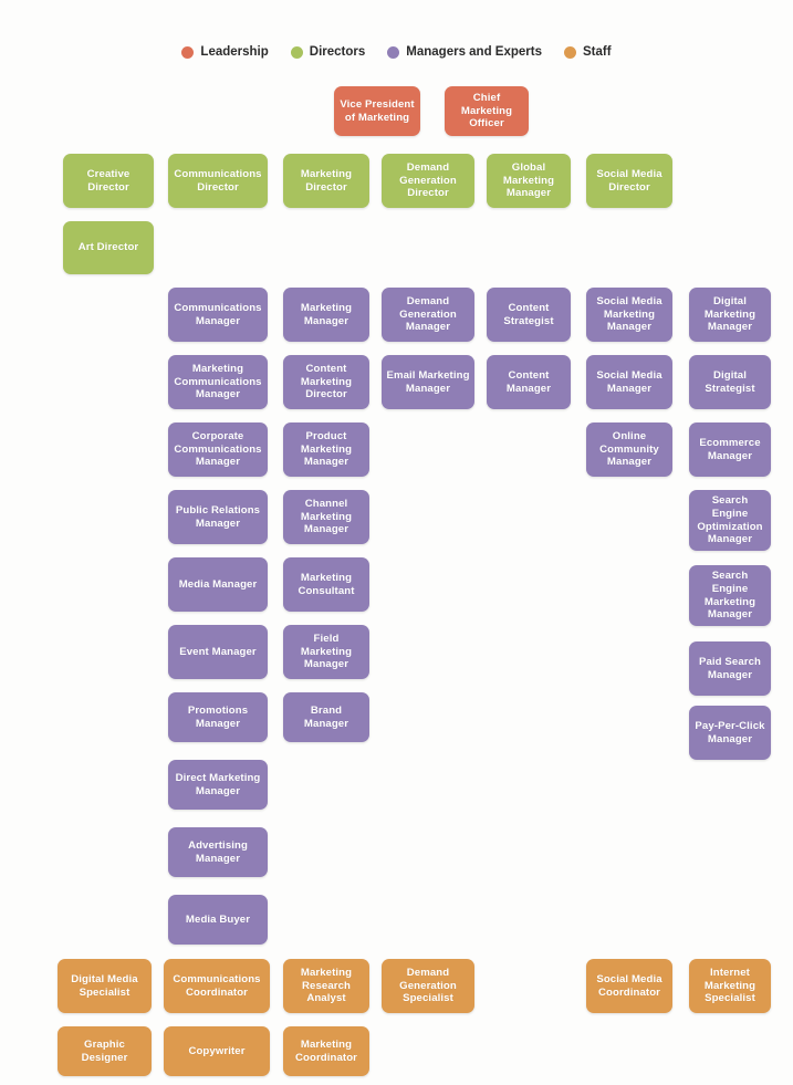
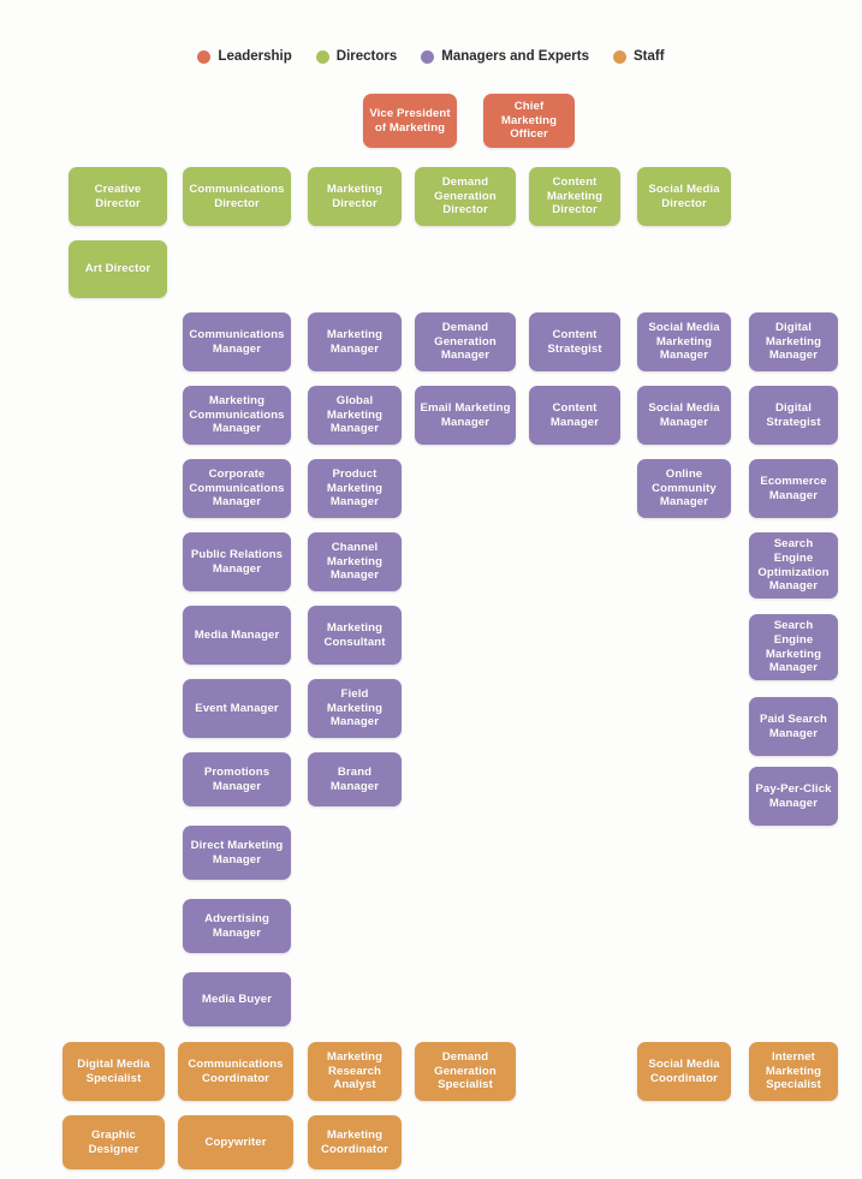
  Leadership
  Directors
  Managers and Experts
  Staff
  Vice President of Marketing
  Chief Marketing Officer
  Creative Director
  Communications Director
  Marketing Director
  Demand Generation Director
- Global Marketing Manager
+ Content Marketing Director
  Social Media Director
  Art Director
  Communications Manager
  Marketing Manager
  Demand Generation Manager
  Content Strategist
  Social Media Marketing Manager
  Digital Marketing Manager
  Marketing Communications Manager
- Content Marketing Director
+ Global Marketing Manager
  Email Marketing Manager
  Content Manager
  Social Media Manager
  Digital Strategist
  Corporate Communications Manager
  Product Marketing Manager
  Online Community Manager
  Ecommerce Manager
  Public Relations Manager
  Channel Marketing Manager
  Search Engine Optimization Manager
  Media Manager
  Marketing Consultant
  Search Engine Marketing Manager
  Event Manager
  Field Marketing Manager
  Paid Search Manager
  Promotions Manager
  Brand Manager
  Pay-Per-Click Manager
  Direct Marketing Manager
  Advertising Manager
  Media Buyer
  Digital Media Specialist
  Communications Coordinator
  Marketing Research Analyst
  Demand Generation Specialist
  Social Media Coordinator
  Internet Marketing Specialist
  Graphic Designer
  Copywriter
  Marketing Coordinator
